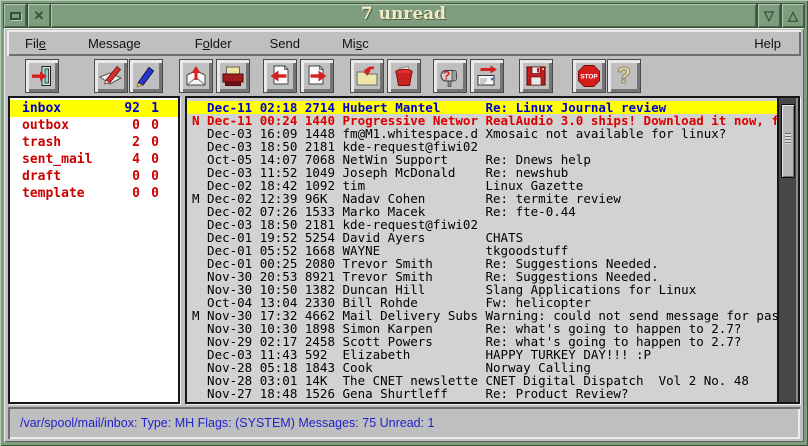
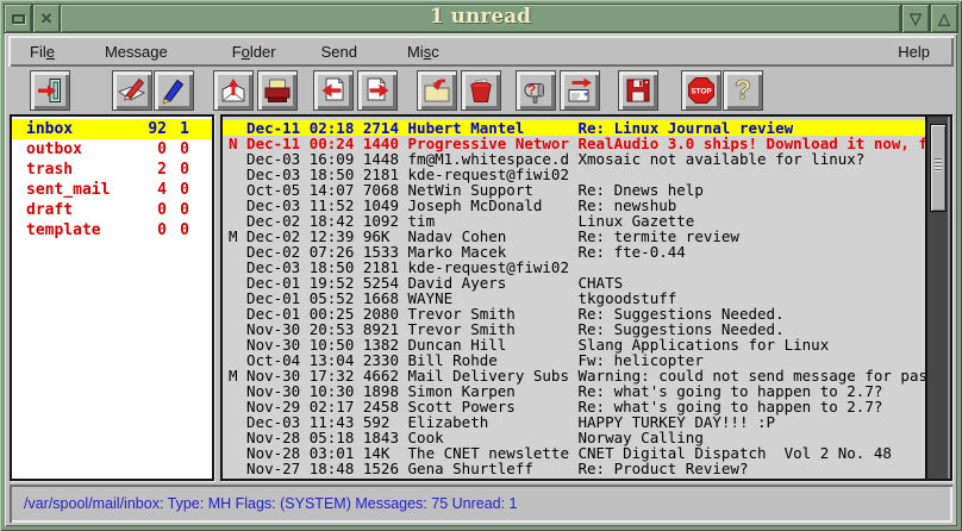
  ✕
- 7 unread
+ 1 unread
  ▽
  △
  File
  Message
  Folder
  Send
  Misc
  Help
  ?
  *
  ?
  inbox
  92
  1
  outbox
  0
  0
  trash
  2
  0
  sent_mail
  4
  0
  draft
  0
  0
  template
  0
  0
  Dec-11 02:18 2714 Hubert Mantel Re: Linux Journal review
  N Dec-11 00:24 1440 Progressive Networ RealAudio 3.0 ships! Download it now, f
  Dec-03 16:09 1448 fm@M1.whitespace.d Xmosaic not available for linux?
  Dec-03 18:50 2181 kde-request@fiwi02
  Oct-05 14:07 7068 NetWin Support Re: Dnews help
  Dec-03 11:52 1049 Joseph McDonald Re: newshub
  Dec-02 18:42 1092 tim Linux Gazette
  M Dec-02 12:39 96K Nadav Cohen Re: termite review
  Dec-02 07:26 1533 Marko Macek Re: fte-0.44
  Dec-03 18:50 2181 kde-request@fiwi02
  Dec-01 19:52 5254 David Ayers CHATS
  Dec-01 05:52 1668 WAYNE tkgoodstuff
  Dec-01 00:25 2080 Trevor Smith Re: Suggestions Needed.
  Nov-30 20:53 8921 Trevor Smith Re: Suggestions Needed.
  Nov-30 10:50 1382 Duncan Hill Slang Applications for Linux
  Oct-04 13:04 2330 Bill Rohde Fw: helicopter
  M Nov-30 17:32 4662 Mail Delivery Subs Warning: could not send message for pas
  Nov-30 10:30 1898 Simon Karpen Re: what's going to happen to 2.7?
  Nov-29 02:17 2458 Scott Powers Re: what's going to happen to 2.7?
  Dec-03 11:43 592 Elizabeth HAPPY TURKEY DAY!!! :P
  Nov-28 05:18 1843 Cook Norway Calling
  Nov-28 03:01 14K The CNET newslette CNET Digital Dispatch Vol 2 No. 48
  Nov-27 18:48 1526 Gena Shurtleff Re: Product Review?
  /var/spool/mail/inbox: Type: MH Flags: (SYSTEM) Messages: 75 Unread: 1
